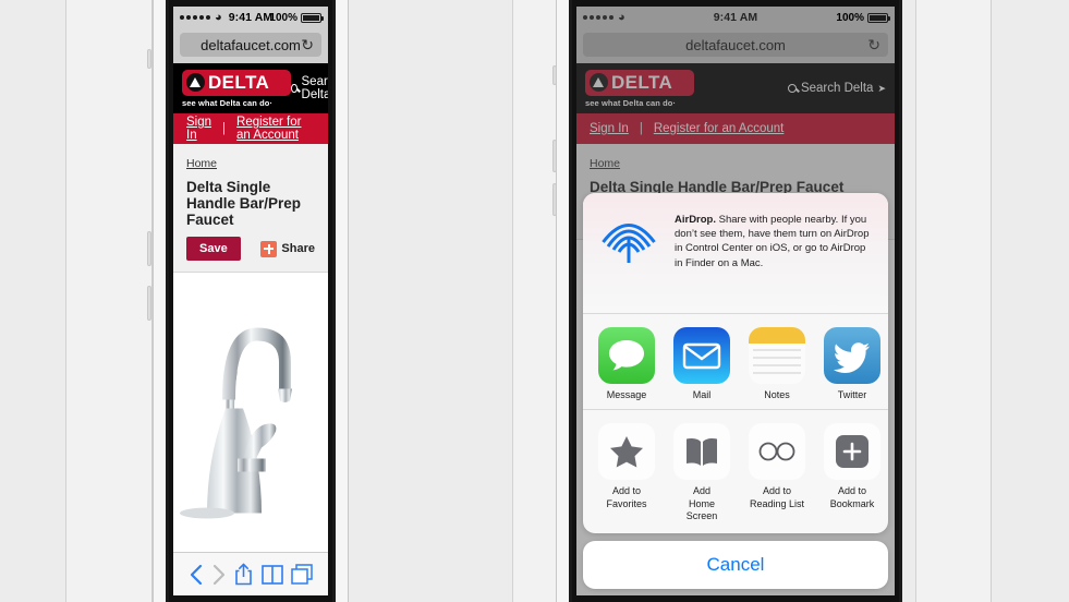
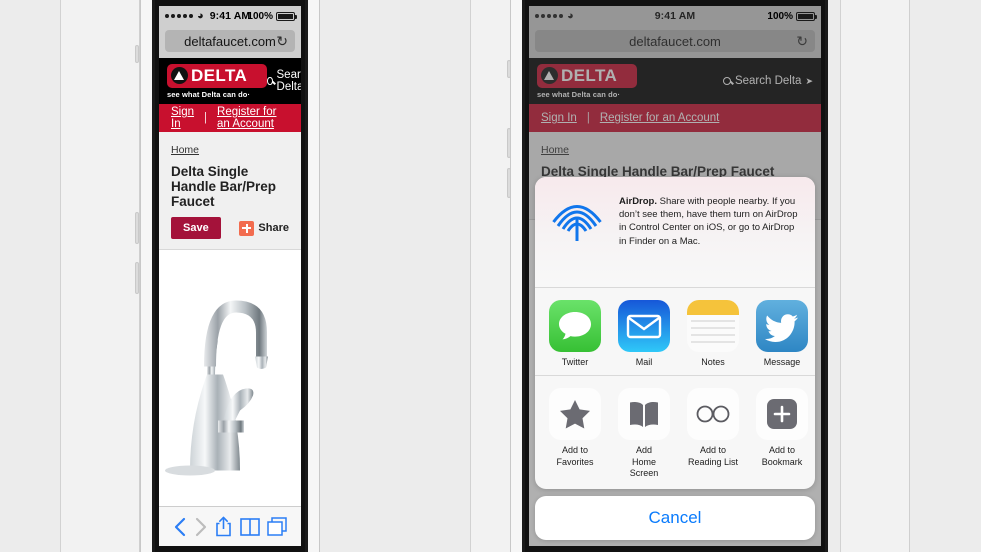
  ◕
  9:41 AM
  100%
  deltafaucet.com
  ↻
  DELTA
  see what Delta can do·
  Sear Delta
  Sign In
  |
  Register for an Account
  Home
  Delta Single Handle Bar/Prep Faucet
  Save
  Share
  ◕
  9:41 AM
  100%
  deltafaucet.com
  ↻
  DELTA
  see what Delta can do·
  Search Delta
  ➤
  Sign In
  |
  Register for an Account
  Home
  Delta Single Handle Bar/Prep Faucet
  AirDrop. Share with people nearby. If you don’t see them, have them turn on AirDrop in Control Center on iOS, or go to AirDrop in Finder on a Mac.
- Message
+ Twitter
  Mail
  Notes
- Twitter
+ Message
  Add to
  Favorites
  Add
  Home Screen
  Add to
  Reading List
  Add to
  Bookmark
  Cancel
